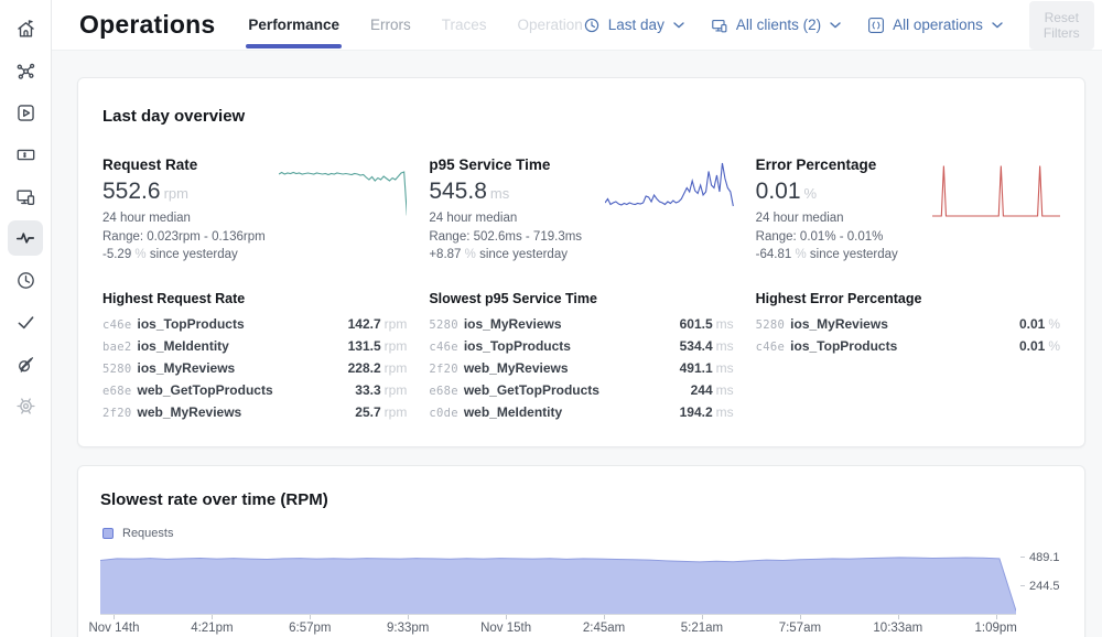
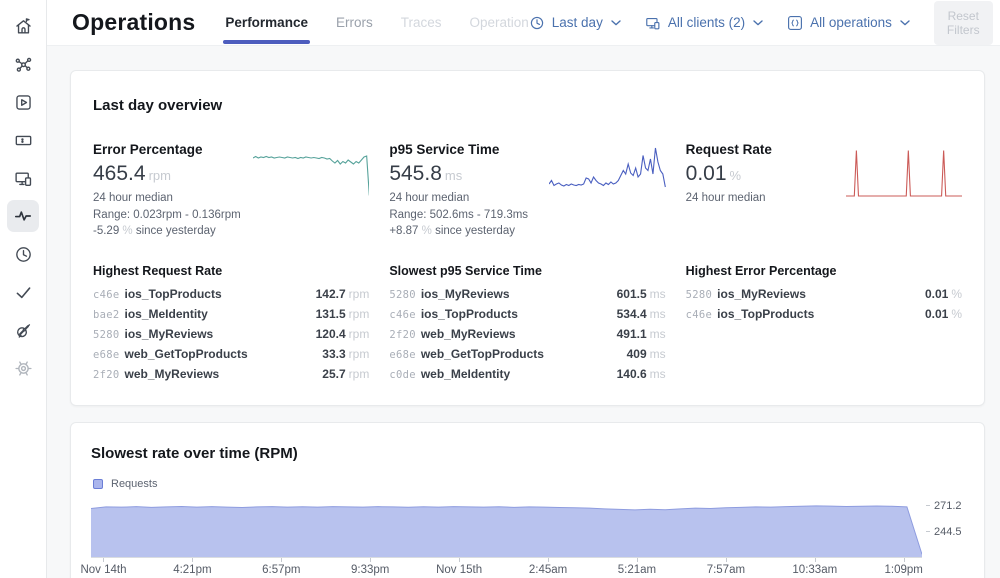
  Operations
  Performance
  Errors
  Traces
  Operation
  Last day
  All clients (2)
  All operations
  Reset Filters
  Last day overview
- Request Rate
+ Error Percentage
- 552.6 rpm
+ 465.4 rpm
  24 hour median
  Range: 0.023rpm - 0.136rpm
  -5.29 % since yesterday
  p95 Service Time
  545.8 ms
  24 hour median
  Range: 502.6ms - 719.3ms
  +8.87 % since yesterday
- Error Percentage
+ Request Rate
  0.01 %
  24 hour median
- Range: 0.01% - 0.01%
- -64.81 % since yesterday
  Highest Request Rate
  c46e ios_TopProducts
  142.7 rpm
  bae2 ios_MeIdentity
  131.5 rpm
  5280 ios_MyReviews
- 228.2 rpm
+ 120.4 rpm
  e68e web_GetTopProducts
  33.3 rpm
  2f20 web_MyReviews
  25.7 rpm
  Slowest p95 Service Time
  5280 ios_MyReviews
  601.5 ms
  c46e ios_TopProducts
  534.4 ms
  2f20 web_MyReviews
  491.1 ms
  e68e web_GetTopProducts
- 244 ms
+ 409 ms
  c0de web_MeIdentity
- 194.2 ms
+ 140.6 ms
  Highest Error Percentage
  5280 ios_MyReviews
  0.01 %
  c46e ios_TopProducts
  0.01 %
  Slowest rate over time (RPM)
  Requests
- 489.1
+ 271.2
  244.5
  Nov 14th
  4:21pm
  6:57pm
  9:33pm
  Nov 15th
  2:45am
  5:21am
  7:57am
  10:33am
  1:09pm
